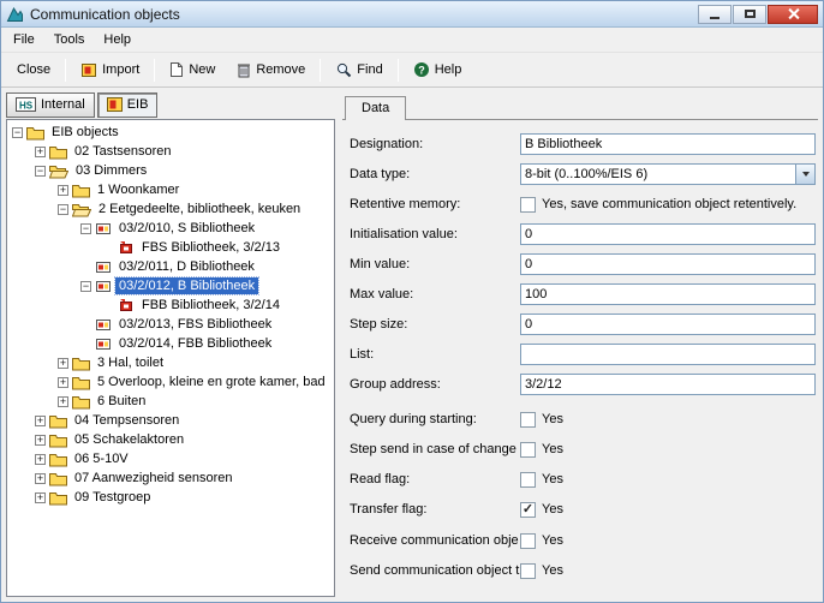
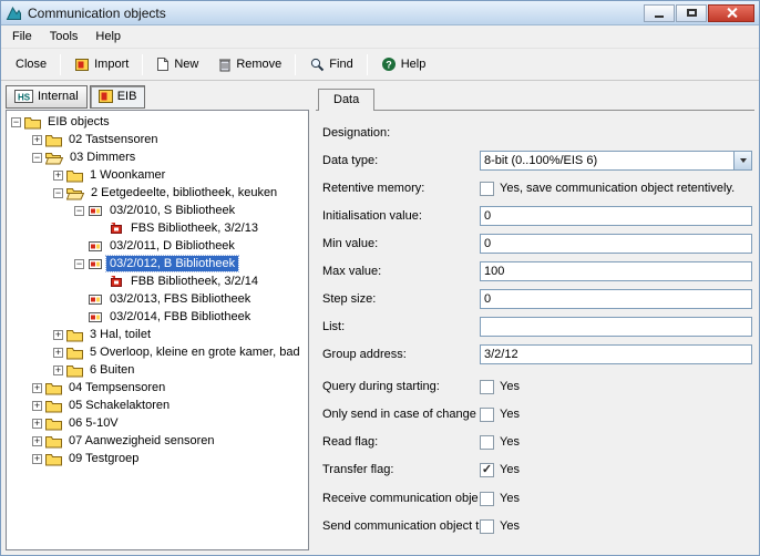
  Communication objects
  File
  Tools
  Help
  Close
  Import
  New
  Remove
  Find
  ?
  Help
  HS
  Internal
  EIB
  −
  EIB objects
  +
  02 Tastsensoren
  −
  03 Dimmers
  +
  1 Woonkamer
  −
  2 Eetgedeelte, bibliotheek, keuken
  −
  03/2/010, S Bibliotheek
  FBS Bibliotheek, 3/2/13
  03/2/011, D Bibliotheek
  −
  03/2/012, B Bibliotheek
  FBB Bibliotheek, 3/2/14
  03/2/013, FBS Bibliotheek
  03/2/014, FBB Bibliotheek
  +
  3 Hal, toilet
  +
  5 Overloop, kleine en grote kamer, bad
  +
  6 Buiten
  +
  04 Tempsensoren
  +
  05 Schakelaktoren
  +
  06 5-10V
  +
  07 Aanwezigheid sensoren
  +
  09 Testgroep
  Data
  Designation:
- B Bibliotheek
  Data type:
  8-bit (0..100%/EIS 6)
  Retentive memory:
  Yes, save communication object retentively.
  Initialisation value:
  0
  Min value:
  0
  Max value:
  100
  Step size:
  0
  List:
  Group address:
  3/2/12
  Query during starting:
  Yes
- Step send in case of change
+ Only send in case of change
  Yes
  Read flag:
  Yes
  Transfer flag:
  Yes
  Receive communication obje
  Yes
  Send communication object t
  Yes
